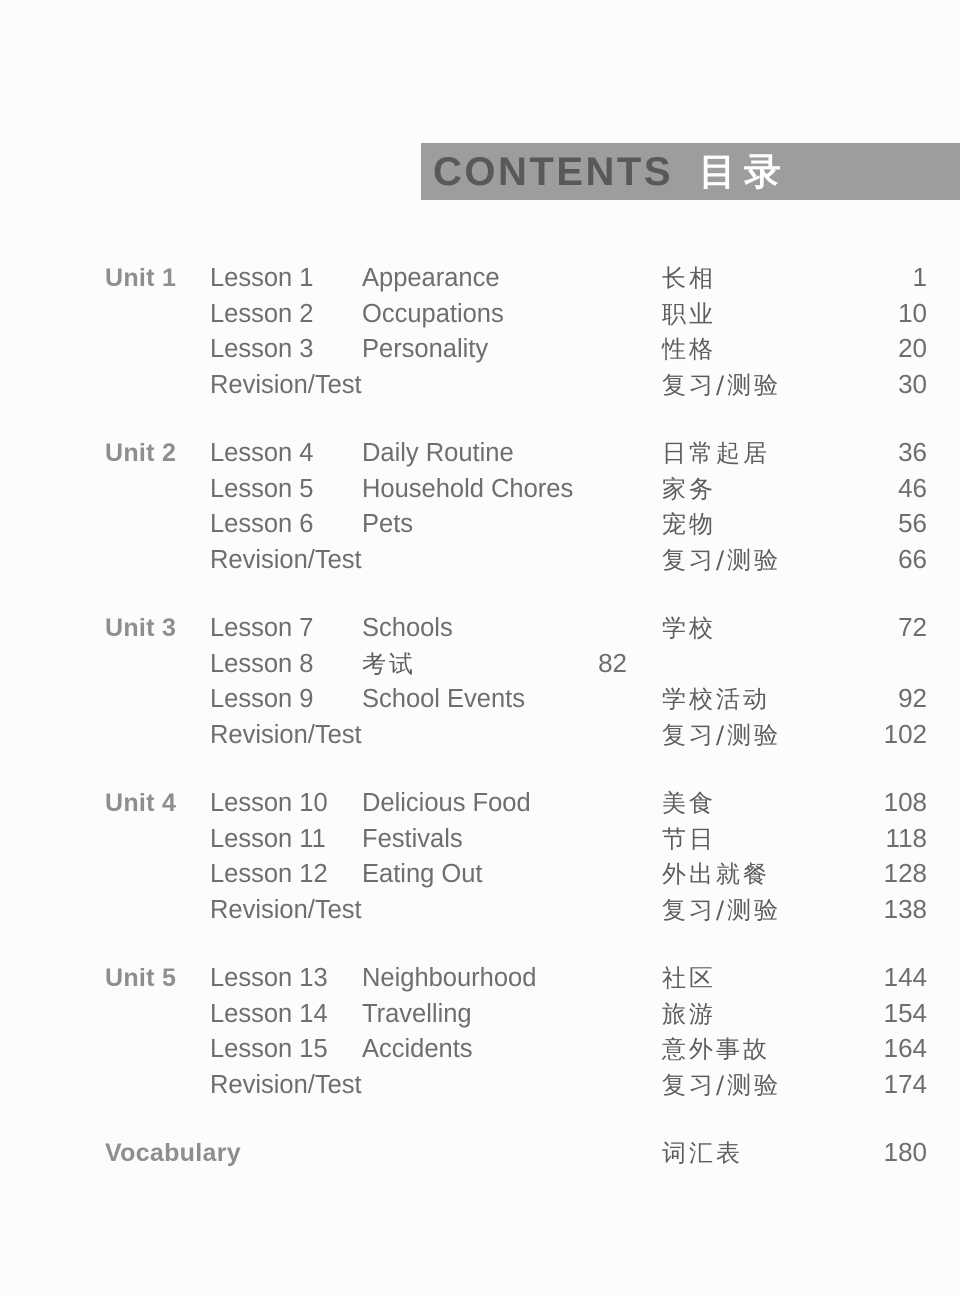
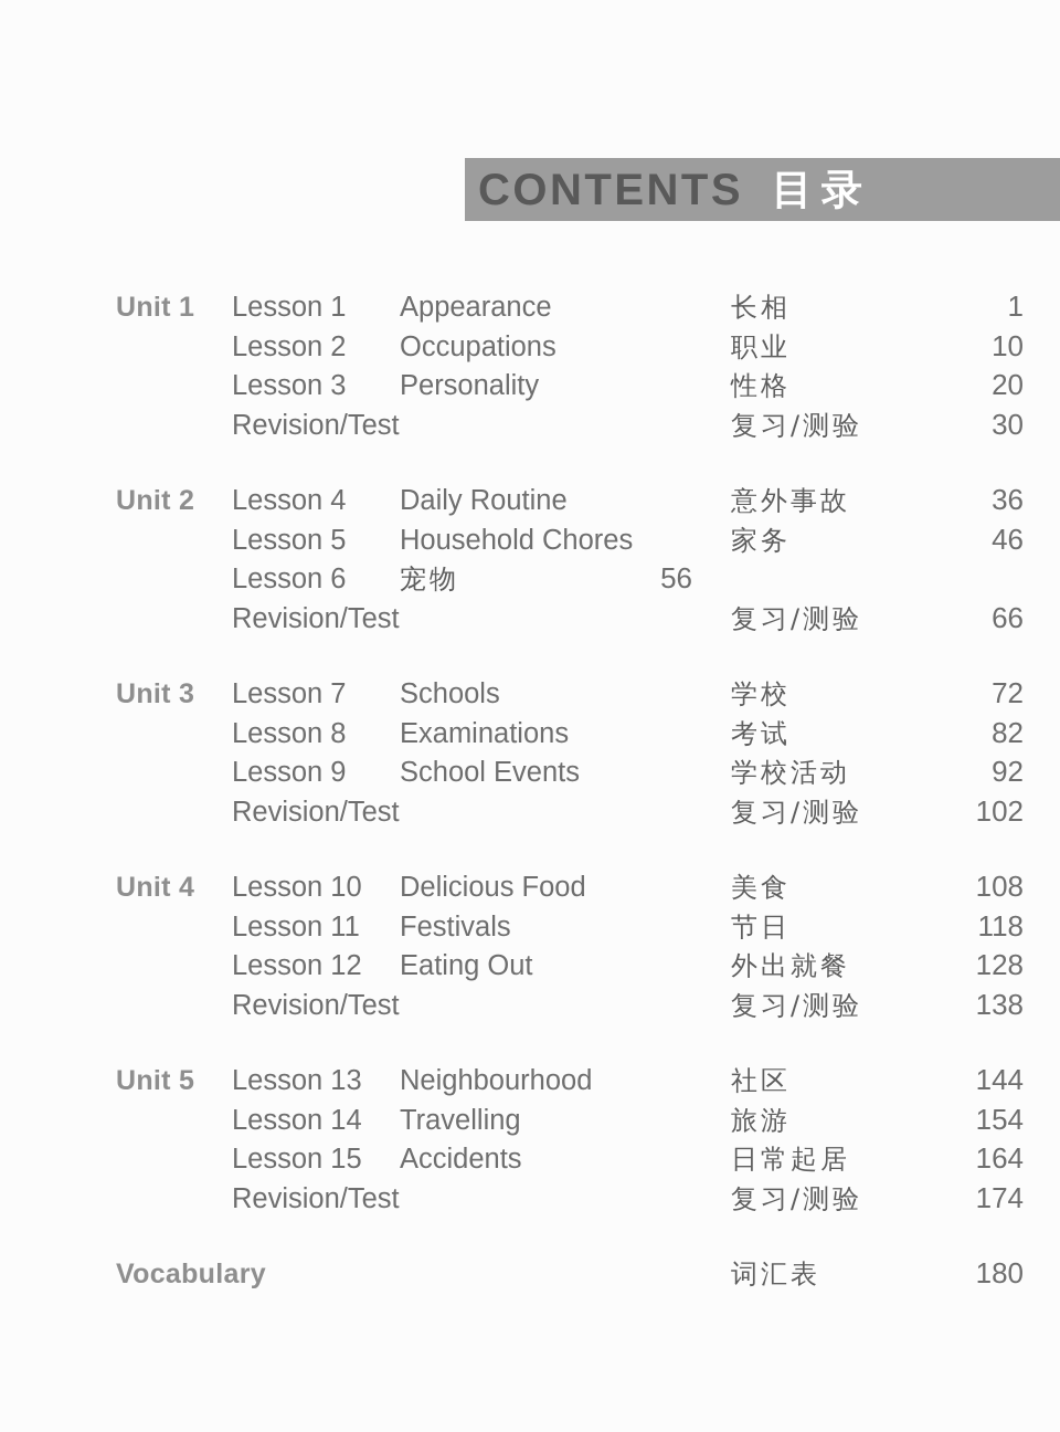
  CONTENTS
  目录
  Unit 1
  Lesson 1
  Appearance
  长相
  1
  Lesson 2
  Occupations
  职业
  10
  Lesson 3
  Personality
  性格
  20
  Revision/Test
  复习/测验
  30
  Unit 2
  Lesson 4
  Daily Routine
- 日常起居
+ 意外事故
  36
  Lesson 5
  Household Chores
  家务
  46
  Lesson 6
- Pets
  宠物
  56
  Revision/Test
  复习/测验
  66
  Unit 3
  Lesson 7
  Schools
  学校
  72
  Lesson 8
+ Examinations
  考试
  82
  Lesson 9
  School Events
  学校活动
  92
  Revision/Test
  复习/测验
  102
  Unit 4
  Lesson 10
  Delicious Food
  美食
  108
  Lesson 11
  Festivals
  节日
  118
  Lesson 12
  Eating Out
  外出就餐
  128
  Revision/Test
  复习/测验
  138
  Unit 5
  Lesson 13
  Neighbourhood
  社区
  144
  Lesson 14
  Travelling
  旅游
  154
  Lesson 15
  Accidents
- 意外事故
+ 日常起居
  164
  Revision/Test
  复习/测验
  174
  Vocabulary
  词汇表
  180
